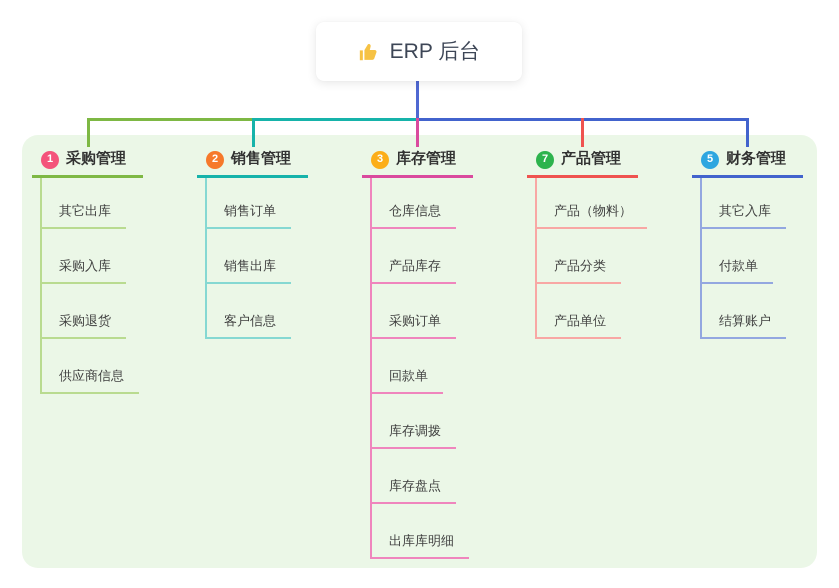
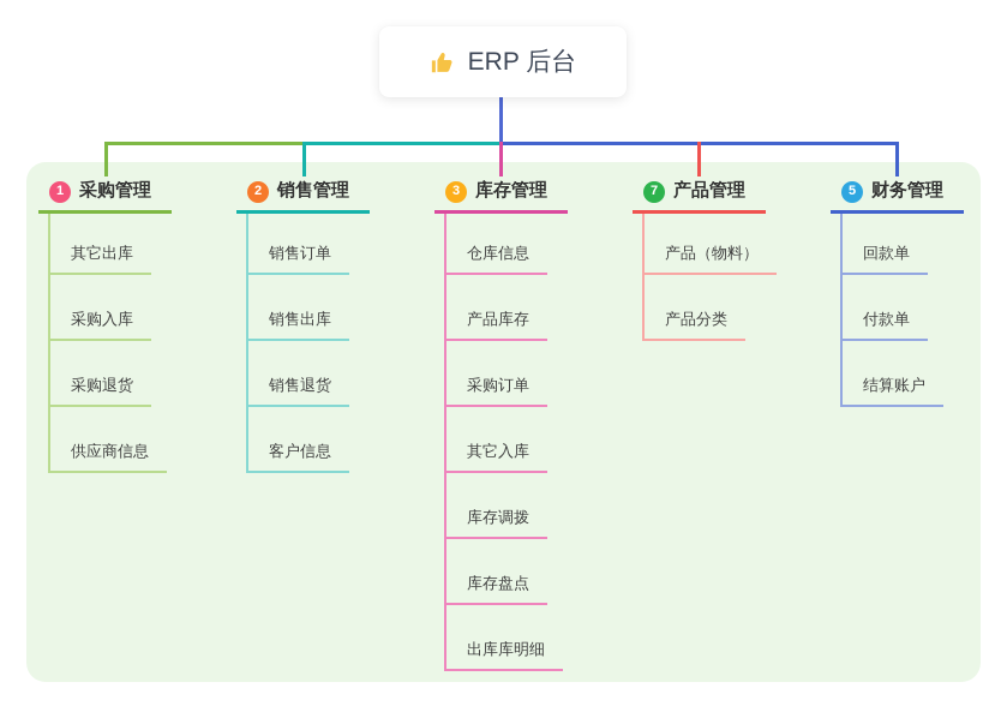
  ERP 后台
  1
  采购管理
  其它出库
  采购入库
  采购退货
  供应商信息
  2
  销售管理
  销售订单
  销售出库
+ 销售退货
  客户信息
  3
  库存管理
  仓库信息
  产品库存
  采购订单
- 回款单
+ 其它入库
  库存调拨
  库存盘点
  出库库明细
  7
  产品管理
  产品（物料）
  产品分类
- 产品单位
  5
  财务管理
- 其它入库
+ 回款单
  付款单
  结算账户
